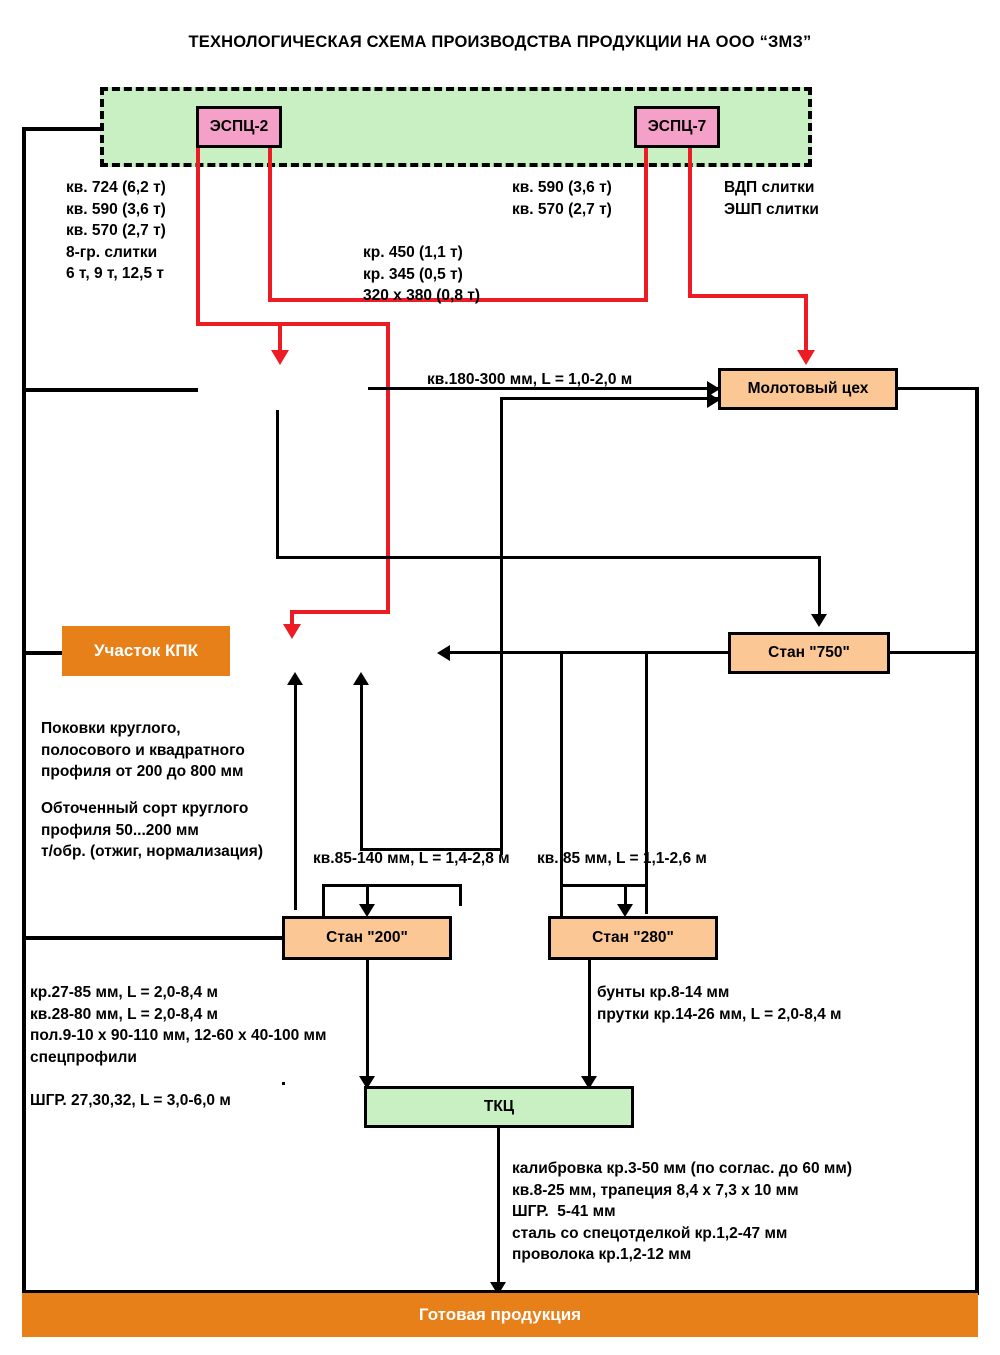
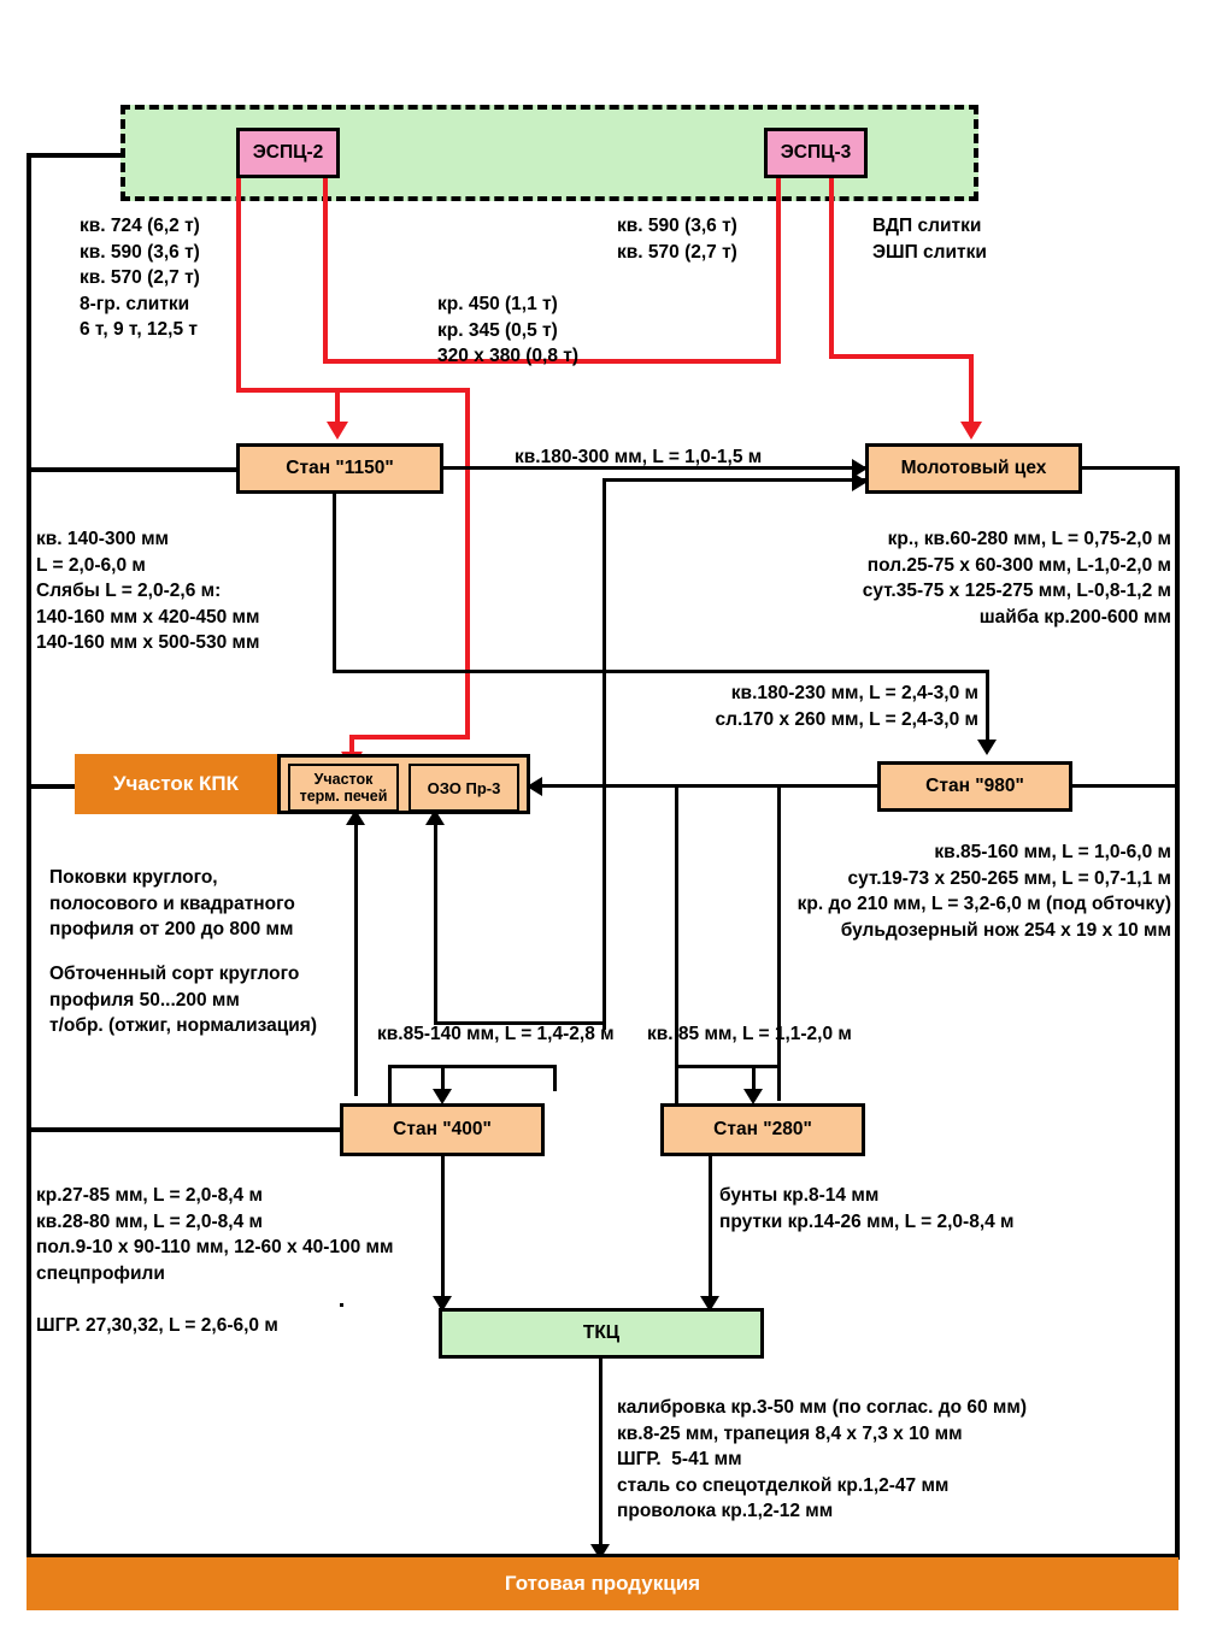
- ТЕХНОЛОГИЧЕСКАЯ СХЕМА ПРОИЗВОДСТВА ПРОДУКЦИИ НА ООО “ЗМЗ”
  ЭСПЦ-2
- ЭСПЦ-7
+ ЭСПЦ-3
+ Стан "1150"
  Молотовый цех
  Участок КПК
+ Участок
+ терм. печей
+ ОЗО Пр-3
- Стан "750"
+ Стан "980"
- Стан "200"
+ Стан "400"
  Стан "280"
  ТКЦ
  Готовая продукция
  кв. 724 (6,2 т)
  кв. 590 (3,6 т)
  кв. 570 (2,7 т)
  8-гр. слитки
  6 т, 9 т, 12,5 т
  кр. 450 (1,1 т)
  кр. 345 (0,5 т)
  320 х 380 (0,8 т)
  кв. 590 (3,6 т)
  кв. 570 (2,7 т)
  ВДП слитки
  ЭШП слитки
- кв.180-300 мм, L = 1,0-2,0 м
+ кв.180-300 мм, L = 1,0-1,5 м
+ кв. 140-300 мм
+ L = 2,0-6,0 м
+ Слябы L = 2,0-2,6 м:
+ 140-160 мм х 420-450 мм
+ 140-160 мм х 500-530 мм
+ кр., кв.60-280 мм, L = 0,75-2,0 м
+ пол.25-75 х 60-300 мм, L-1,0-2,0 м
+ сут.35-75 х 125-275 мм, L-0,8-1,2 м
+ шайба кр.200-600 мм
+ кв.180-230 мм, L = 2,4-3,0 м
+ сл.170 х 260 мм, L = 2,4-3,0 м
+ кв.85-160 мм, L = 1,0-6,0 м
+ сут.19-73 х 250-265 мм, L = 0,7-1,1 м
+ кр. до 210 мм, L = 3,2-6,0 м (под обточку)
+ бульдозерный нож 254 х 19 х 10 мм
  Поковки круглого,
  полосового и квадратного
  профиля от 200 до 800 мм
  Обточенный сорт круглого
  профиля 50...200 мм
  т/обр. (отжиг, нормализация)
  кв.85-140 мм, L = 1,4-2,8 м
- кв. 85 мм, L = 1,1-2,6 м
+ кв. 85 мм, L = 1,1-2,0 м
  кр.27-85 мм, L = 2,0-8,4 м
  кв.28-80 мм, L = 2,0-8,4 м
  пол.9-10 х 90-110 мм, 12-60 х 40-100 мм
  спецпрофили
- ШГР. 27,30,32, L = 3,0-6,0 м
+ ШГР. 27,30,32, L = 2,6-6,0 м
  бунты кр.8-14 мм
  прутки кр.14-26 мм, L = 2,0-8,4 м
  калибровка кр.3-50 мм (по соглас. до 60 мм)
  кв.8-25 мм, трапеция 8,4 х 7,3 х 10 мм
  ШГР. 5-41 мм
  сталь со спецотделкой кр.1,2-47 мм
  проволока кр.1,2-12 мм
